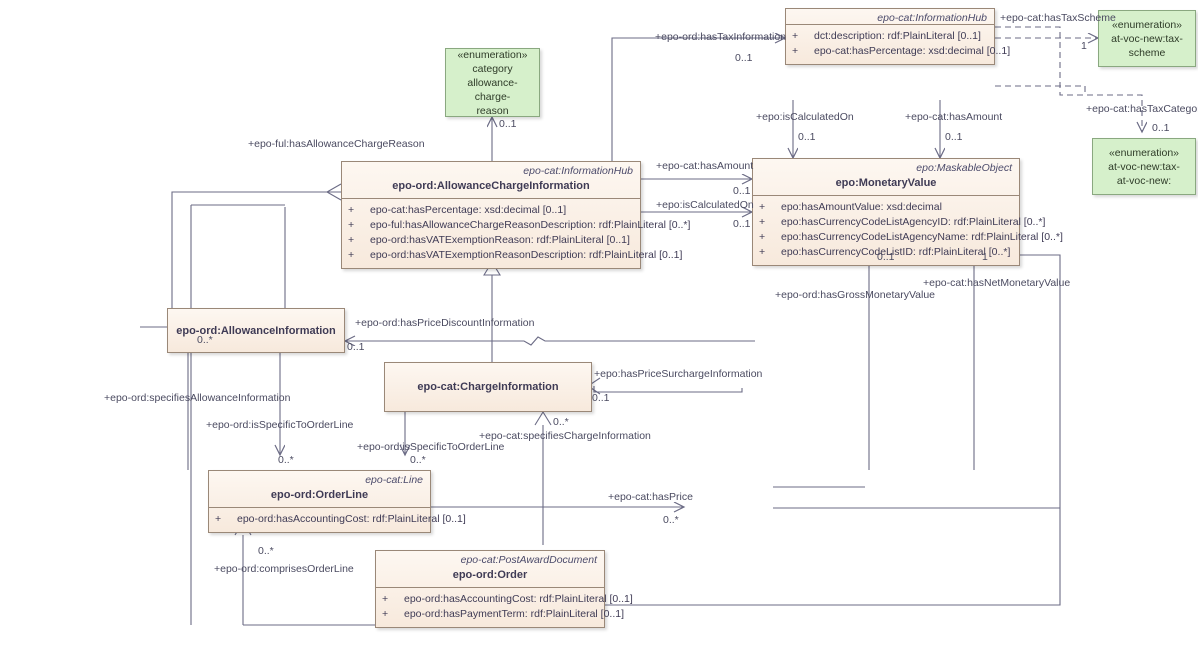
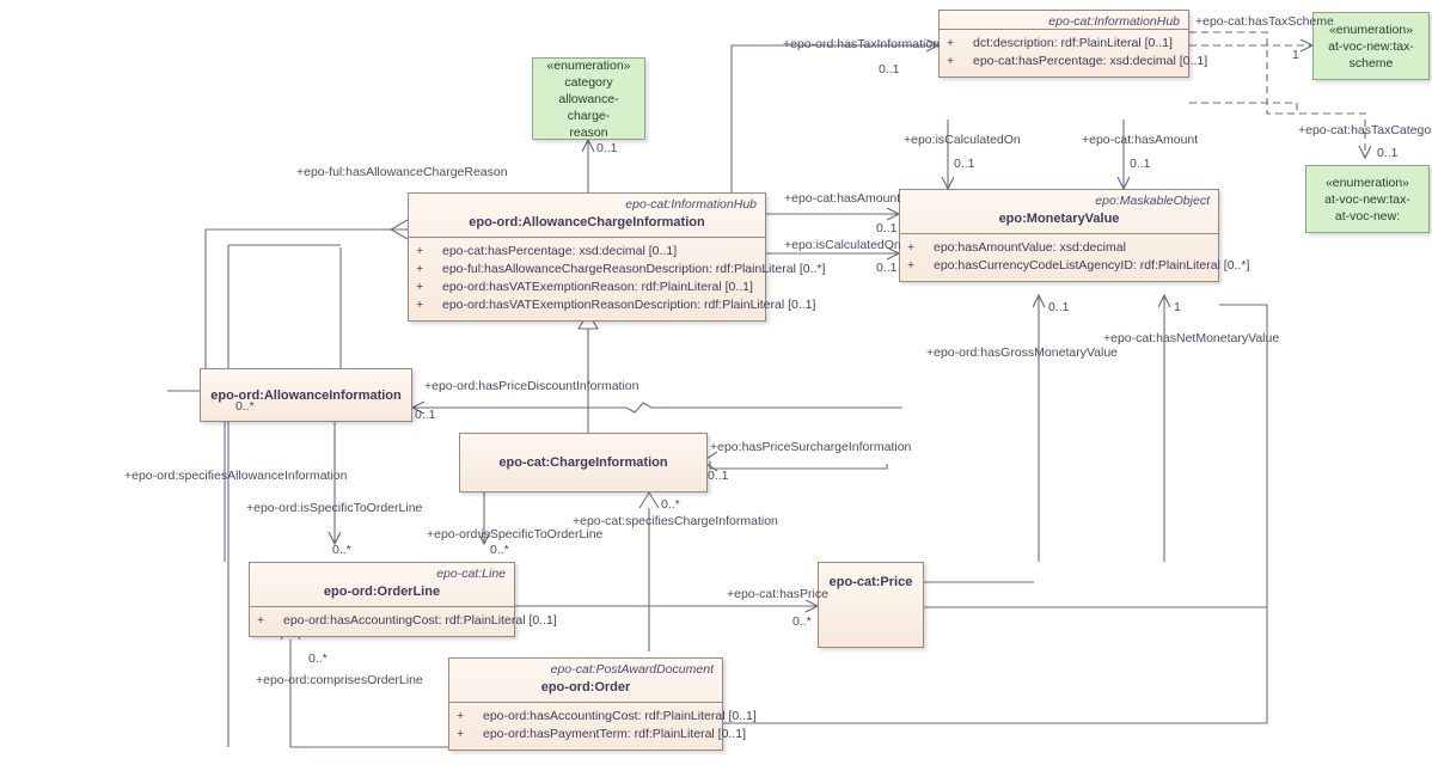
  epo-cat:InformationHub
  + dct:description: rdf:PlainLiteral [0..1]
  + epo-cat:hasPercentage: xsd:decimal [0..1]
  epo-cat:InformationHub
  epo-ord:AllowanceChargeInformation
  + epo-cat:hasPercentage: xsd:decimal [0..1]
  + epo-ful:hasAllowanceChargeReasonDescription: rdf:PlainLiteral [0..*]
  + epo-ord:hasVATExemptionReason: rdf:PlainLiteral [0..1]
  + epo-ord:hasVATExemptionReasonDescription: rdf:PlainLiteral [0..1]
  epo:MaskableObject
  epo:MonetaryValue
  + epo:hasAmountValue: xsd:decimal
  + epo:hasCurrencyCodeListAgencyID: rdf:PlainLiteral [0..*]
- + epo:hasCurrencyCodeListAgencyName: rdf:PlainLiteral [0..*]
- + epo:hasCurrencyCodeListID: rdf:PlainLiteral [0..*]
  epo-ord:AllowanceInformation
  epo-cat:ChargeInformation
  epo-cat:Line
  epo-ord:OrderLine
  + epo-ord:hasAccountingCost: rdf:PlainLiteral [0..1]
  epo-cat:PostAwardDocument
  epo-ord:Order
  + epo-ord:hasAccountingCost: rdf:PlainLiteral [0..1]
  + epo-ord:hasPaymentTerm: rdf:PlainLiteral [0..1]
+ epo-cat:Price
  «enumeration»
  category
  allowance-charge-
  reason
  «enumeration»
  at-voc-new:tax-
  scheme
  «enumeration»
  at-voc-new:tax-
  at-voc-new:
  +epo-ord:hasTaxInformation
  0..1
  +epo-cat:hasTaxScheme
  1
  +epo-cat:hasTaxCatego
  0..1
  +epo-ful:hasAllowanceChargeReason
  0..1
  +epo-cat:hasAmount
  0..1
  +epo:isCalculatedOn
  0..1
  +epo:isCalculatedOn
  0..1
  +epo-cat:hasAmount
  0..1
  +epo-ord:hasGrossMonetaryValue
  0..1
  +epo-cat:hasNetMonetaryValue
  1
  +epo-ord:hasPriceDiscountInformation
  0..1
  +epo:hasPriceSurchargeInformation
  0..1
  +epo-ord:specifiesAllowanceInformation
  0..*
  +epo-ord:isSpecificToOrderLine
  0..*
  +epo-ord:isSpecificToOrderLine
  0..*
  +epo-cat:specifiesChargeInformation
  0..*
  +epo-ord:comprisesOrderLine
  0..*
  +epo-cat:hasPrice
  0..*
